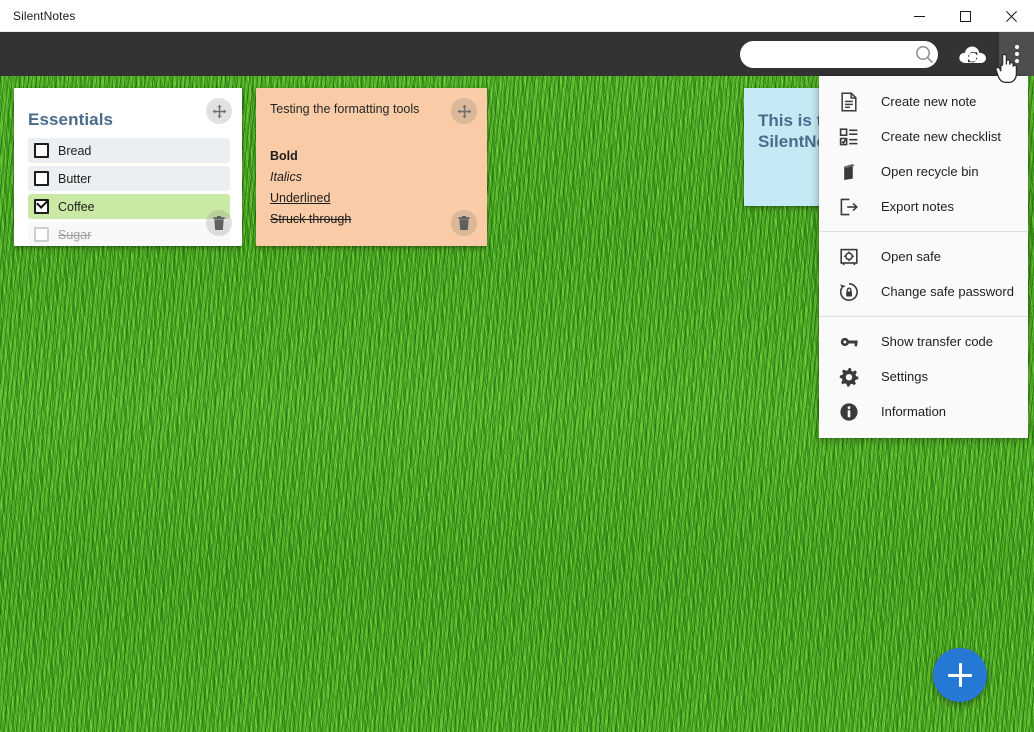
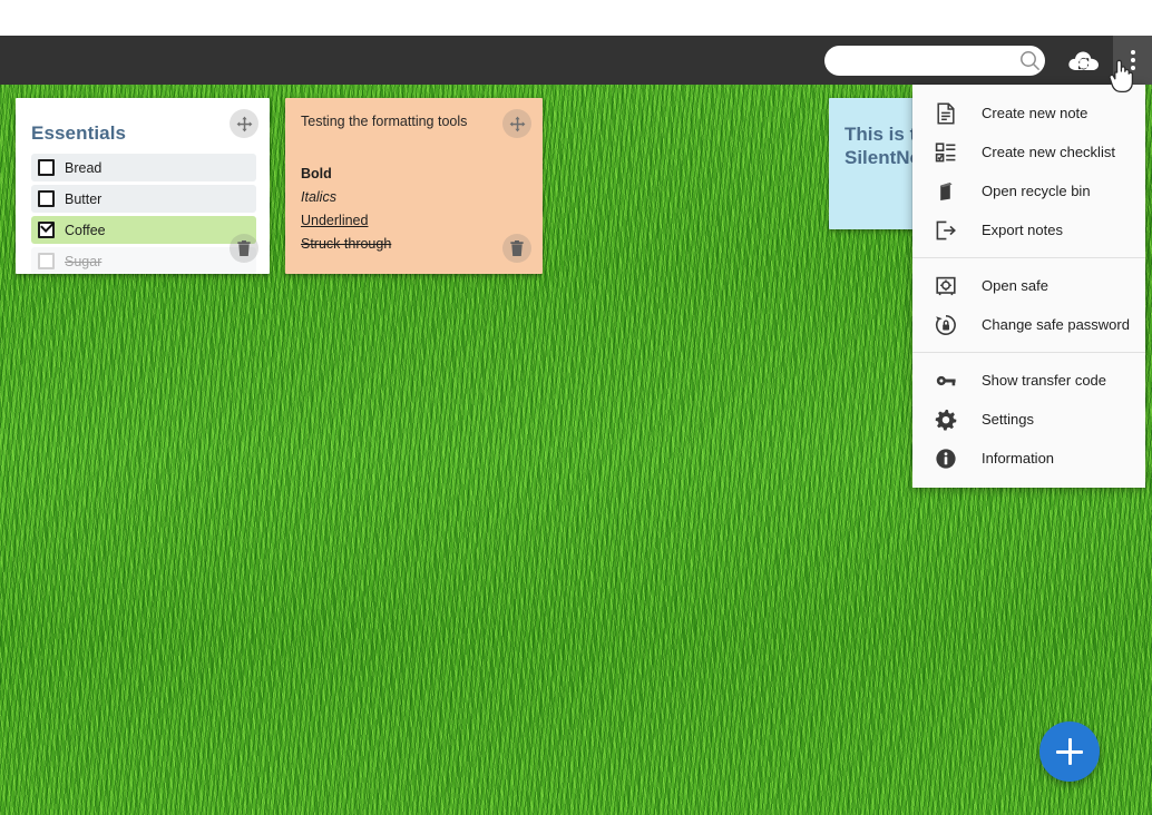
- SilentNotes
  Essentials
  Bread
  Butter
  Coffee
  Sugar
  Testing the formatting tools
  Bold
  Italics
  Underlined
  Struck through
  Create new note
  Create new checklist
  Open recycle bin
  Export notes
  Open safe
  Change safe password
  Show transfer code
  Settings
  Information
